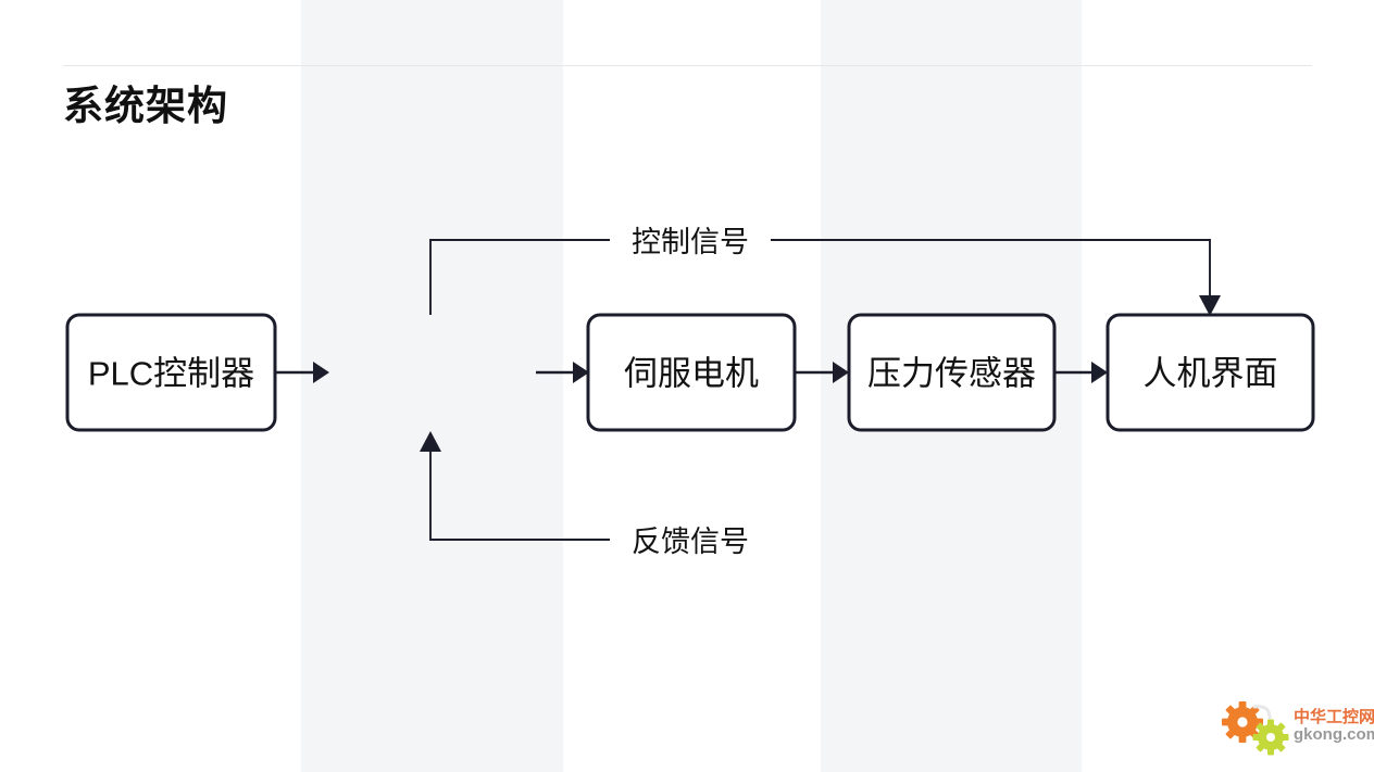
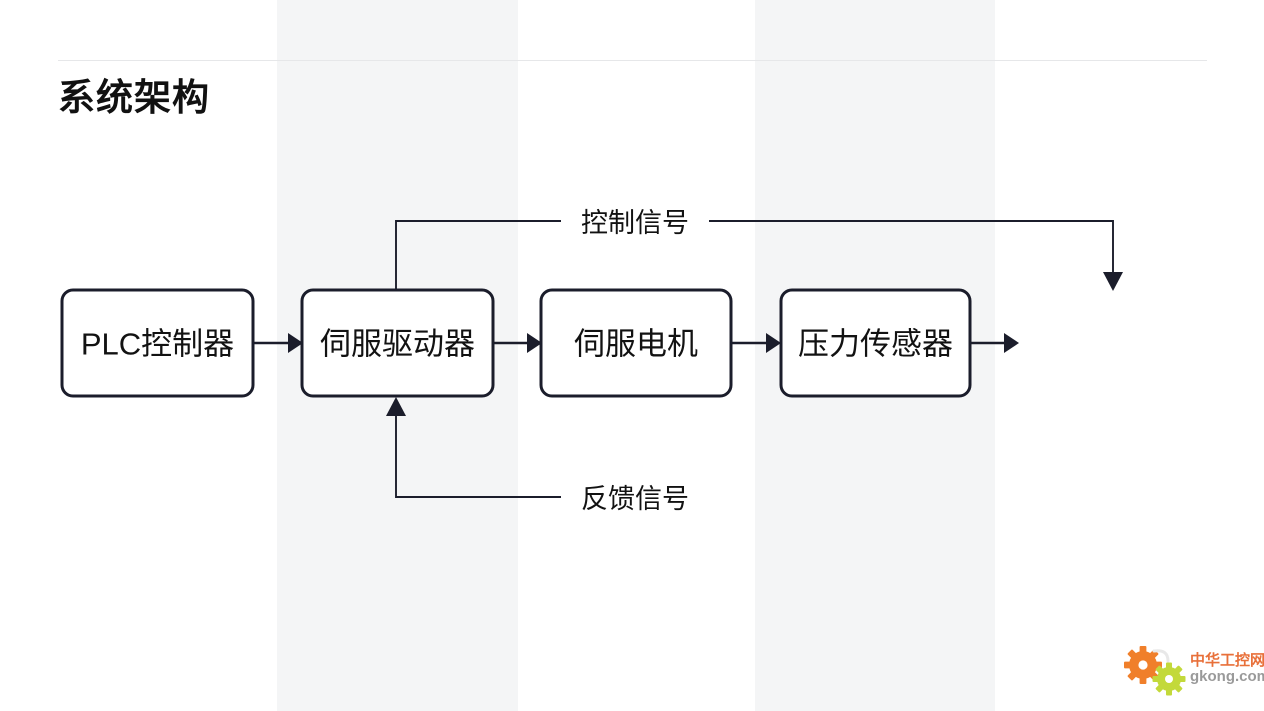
  系统架构
  控制信号
  反馈信号
  PLC控制器
+ 伺服驱动器
  伺服电机
  压力传感器
- 人机界面
  中华工控网
  gkong.com
